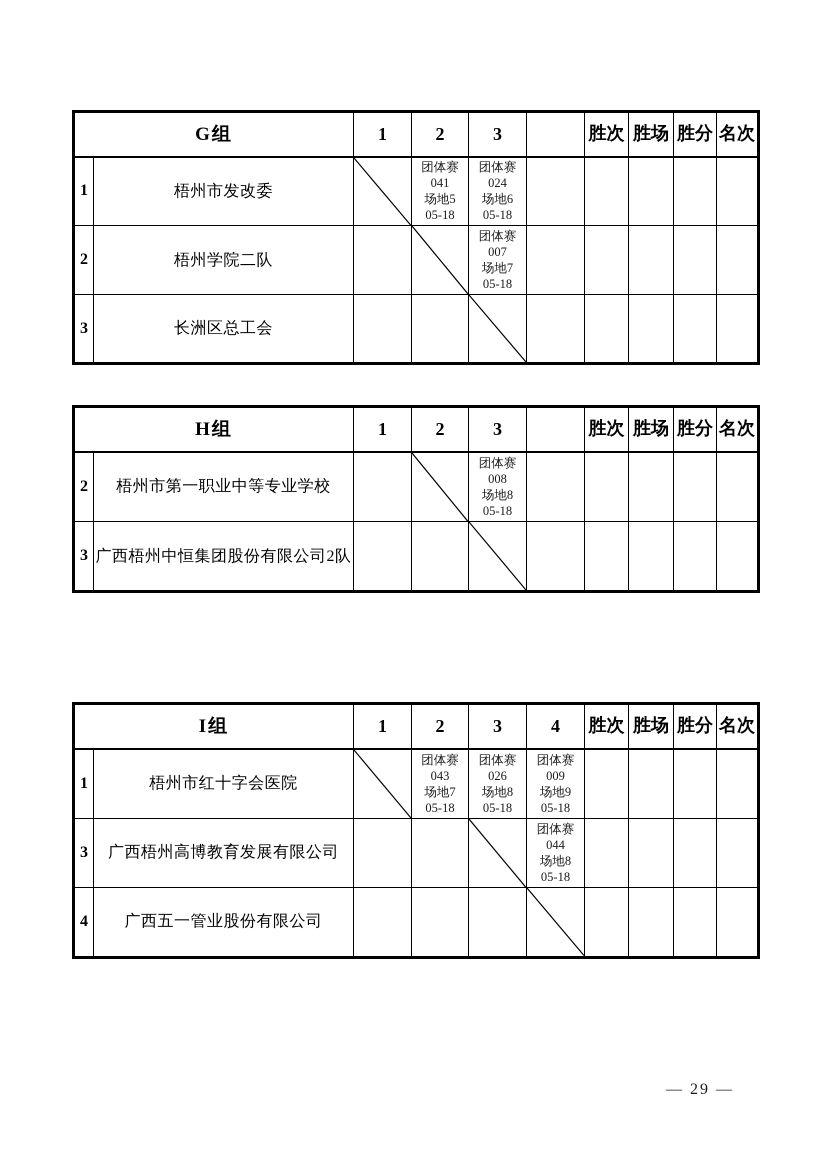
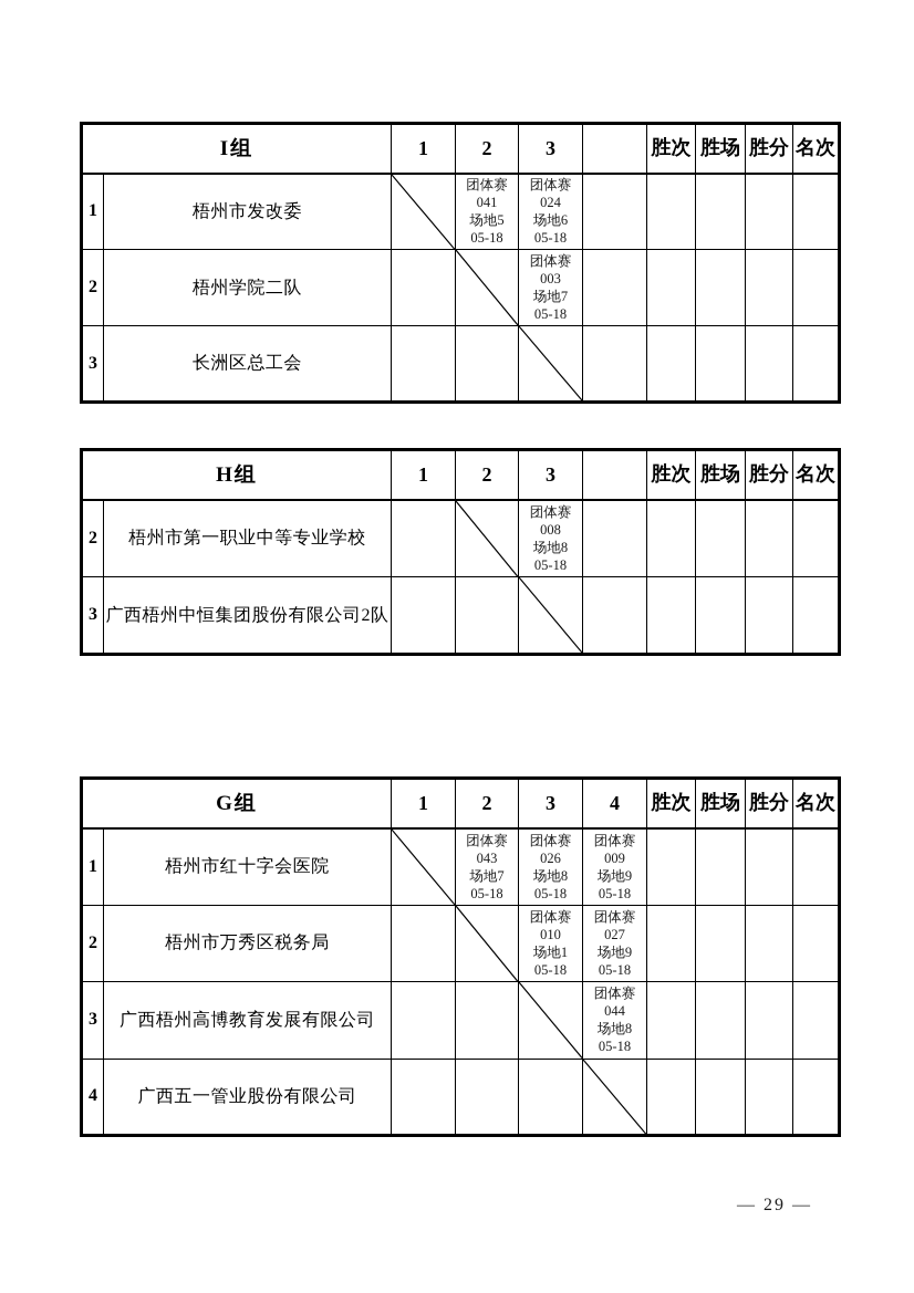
- G组	1	2	3		胜次	胜场	胜分	名次
+ I组	1	2	3		胜次	胜场	胜分	名次
  1	梧州市发改委		团体赛041场地505-18	团体赛024场地605-18
- 2	梧州学院二队			团体赛007场地705-18
+ 2	梧州学院二队			团体赛003场地705-18
  3	长洲区总工会
  H组	1	2	3		胜次	胜场	胜分	名次
  2	梧州市第一职业中等专业学校			团体赛008场地805-18
  3	广西梧州中恒集团股份有限公司2队
- I组	1	2	3	4	胜次	胜场	胜分	名次
+ G组	1	2	3	4	胜次	胜场	胜分	名次
  1	梧州市红十字会医院		团体赛043场地705-18	团体赛026场地805-18	团体赛009场地905-18
+ 2	梧州市万秀区税务局			团体赛010场地105-18	团体赛027场地905-18
  3	广西梧州高博教育发展有限公司				团体赛044场地805-18
  4	广西五一管业股份有限公司
  — 29 —
